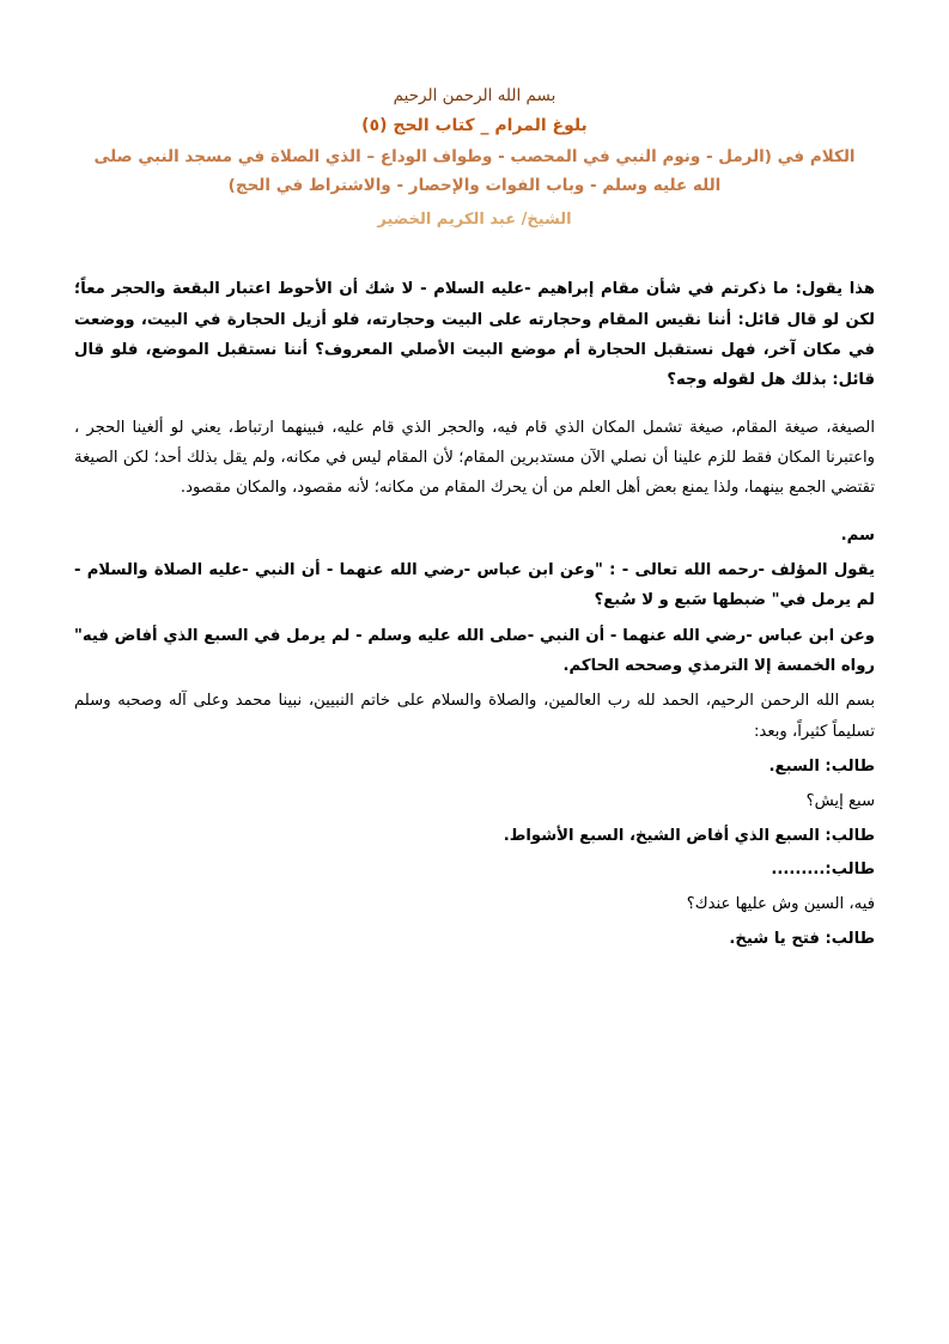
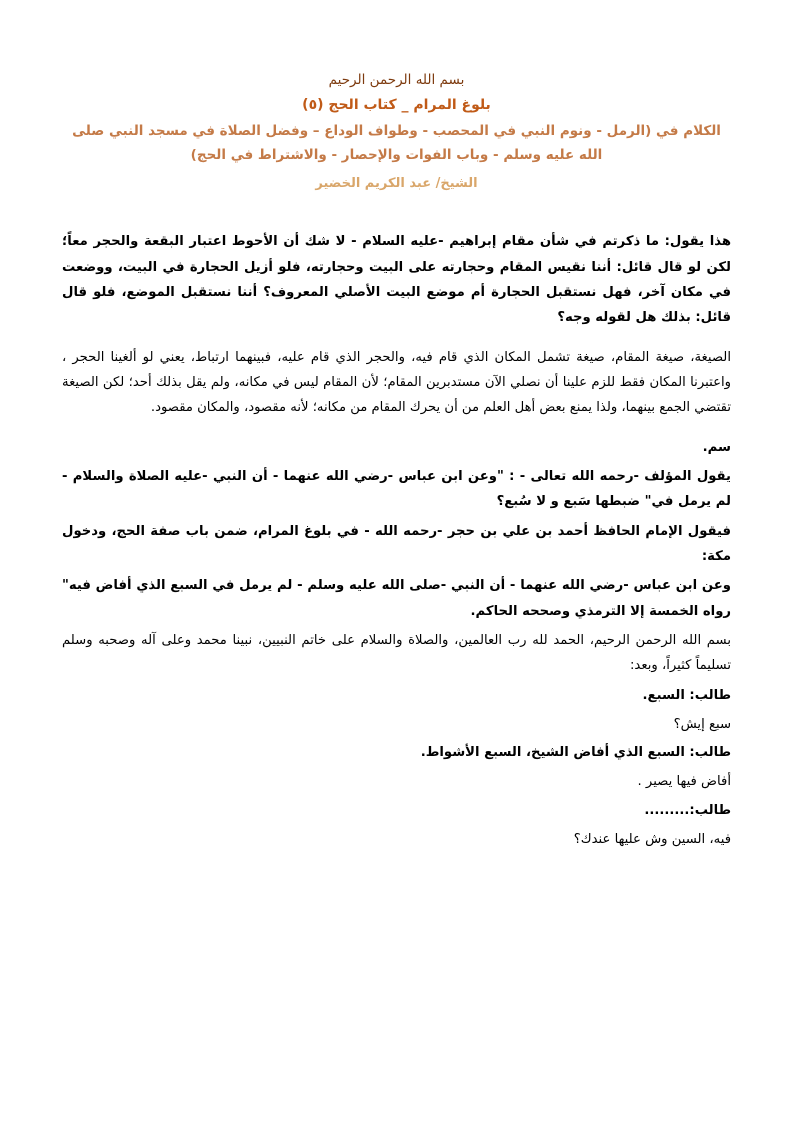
  بسم الله الرحمن الرحيم
  بلوغ المرام _ كتاب الحج (٥)
- الكلام في (الرمل - ونوم النبي في المحصب - وطواف الوداع – الذي الصلاة في مسجد النبي صلى الله عليه وسلم - وباب الفوات والإحصار - والاشتراط في الحج)
+ الكلام في (الرمل - ونوم النبي في المحصب - وطواف الوداع – وفضل الصلاة في مسجد النبي صلى الله عليه وسلم - وباب الفوات والإحصار - والاشتراط في الحج)
  الشيخ/ عبد الكريم الخضير
  هذا يقول: ما ذكرتم في شأن مقام إبراهيم -عليه السلام - لا شك أن الأحوط اعتبار البقعة والحجر معاً؛ لكن لو قال قائل: أننا نقيس المقام وحجارته على البيت وحجارته، فلو أزيل الحجارة في البيت، ووضعت في مكان آخر، فهل نستقبل الحجارة أم موضع البيت الأصلي المعروف؟ أننا نستقبل الموضع، فلو قال قائل: بذلك هل لقوله وجه؟
  الصيغة، صيغة المقام، صيغة تشمل المكان الذي قام فيه، والحجر الذي قام عليه، فبينهما ارتباط، يعني لو ألغينا الحجر ، واعتبرنا المكان فقط للزم علينا أن نصلي الآن مستدبرين المقام؛ لأن المقام ليس في مكانه، ولم يقل بذلك أحد؛ لكن الصيغة تقتضي الجمع بينهما، ولذا يمنع بعض أهل العلم من أن يحرك المقام من مكانه؛ لأنه مقصود، والمكان مقصود.
  سم.
  يقول المؤلف -رحمه الله تعالى - : "وعن ابن عباس -رضي الله عنهما - أن النبي -عليه الصلاة والسلام - لم يرمل في" ضبطها سَبع و لا سُبع؟
+ فيقول الإمام الحافظ أحمد بن علي بن حجر -رحمه الله - في بلوغ المرام، ضمن باب صفة الحج، ودخول مكة:
  وعن ابن عباس -رضي الله عنهما - أن النبي -صلى الله عليه وسلم - لم يرمل في السبع الذي أفاض فيه" رواه الخمسة إلا الترمذي وصححه الحاكم.
  بسم الله الرحمن الرحيم، الحمد لله رب العالمين، والصلاة والسلام على خاتم النبيين، نبينا محمد وعلى آله وصحبه وسلم تسليماً كثيراً، وبعد:
  طالب: السبع.
  سبع إيش؟
  طالب: السبع الذي أفاض الشيخ، السبع الأشواط.
+ أفاض فيها يصير .
  طالب:.........
  فيه، السين وش عليها عندك؟
- طالب: فتح يا شيخ.
